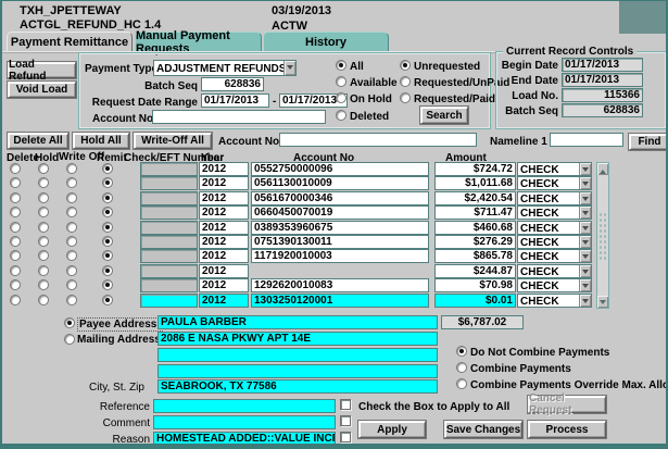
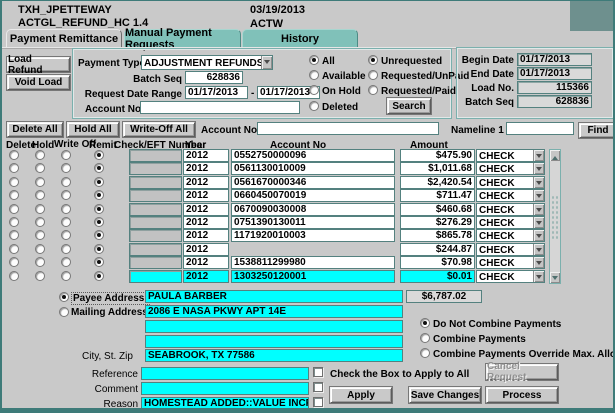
  TXH_JPETTEWAY
  ACTGL_REFUND_HC 1.4
  03/19/2013
  ACTW
  Payment Remittance
  Manual Payment Requests
  History
  Load Refund
  Void Load
  Payment Typ
  ADJUSTMENT REFUND
  Batch Seq
  628836
  Request Date Range
  01/17/2013
  -
  01/17/2013
  Account No
  All
  Available
  On Hold
  Deleted
  Unrequested
  Requested/UnPaid
  Requested/Paid
  Search
- Current Record Controls
  Begin Date
  01/17/2013
  End Date
  01/17/2013
  Load No.
  115366
  Batch Seq
  628836
  Delete All
  Hold All
  Write-Off All
  Account No
  Nameline 1
  Find
  Delete
  Hold
  Write Off
  Remit
  Check/EFT Number
  Year
  Account No
  Amount
  2012
  0552750000096
- $724.72
+ $475.90
  CHECK
  2012
  0561130010009
  $1,011.68
  CHECK
  2012
  0561670000346
  $2,420.54
  CHECK
  2012
  0660450070019
  $711.47
  CHECK
  2012
- 0389353960675
+ 0670090030008
  $460.68
  CHECK
  2012
  0751390130011
  $276.29
  CHECK
  2012
  1171920010003
  $865.78
  CHECK
  2012
  $244.87
  CHECK
  2012
- 1292620010083
+ 1538811299980
  $70.98
  CHECK
  2012
  1303250120001
  $0.01
  CHECK
  Payee Address
  PAULA BARBER
  $6,787.02
  Mailing Addres
  2086 E NASA PKWY APT 14E
  City, St. Zip
  SEABROOK, TX 77586
  Do Not Combine Payments
  Combine Payments
  Combine Payments Override Max. Allo
  Reference
  Comment
  Reason
  Check the Box to Apply to All
  Cancel Request
  Apply
  Save Changes
  Process
